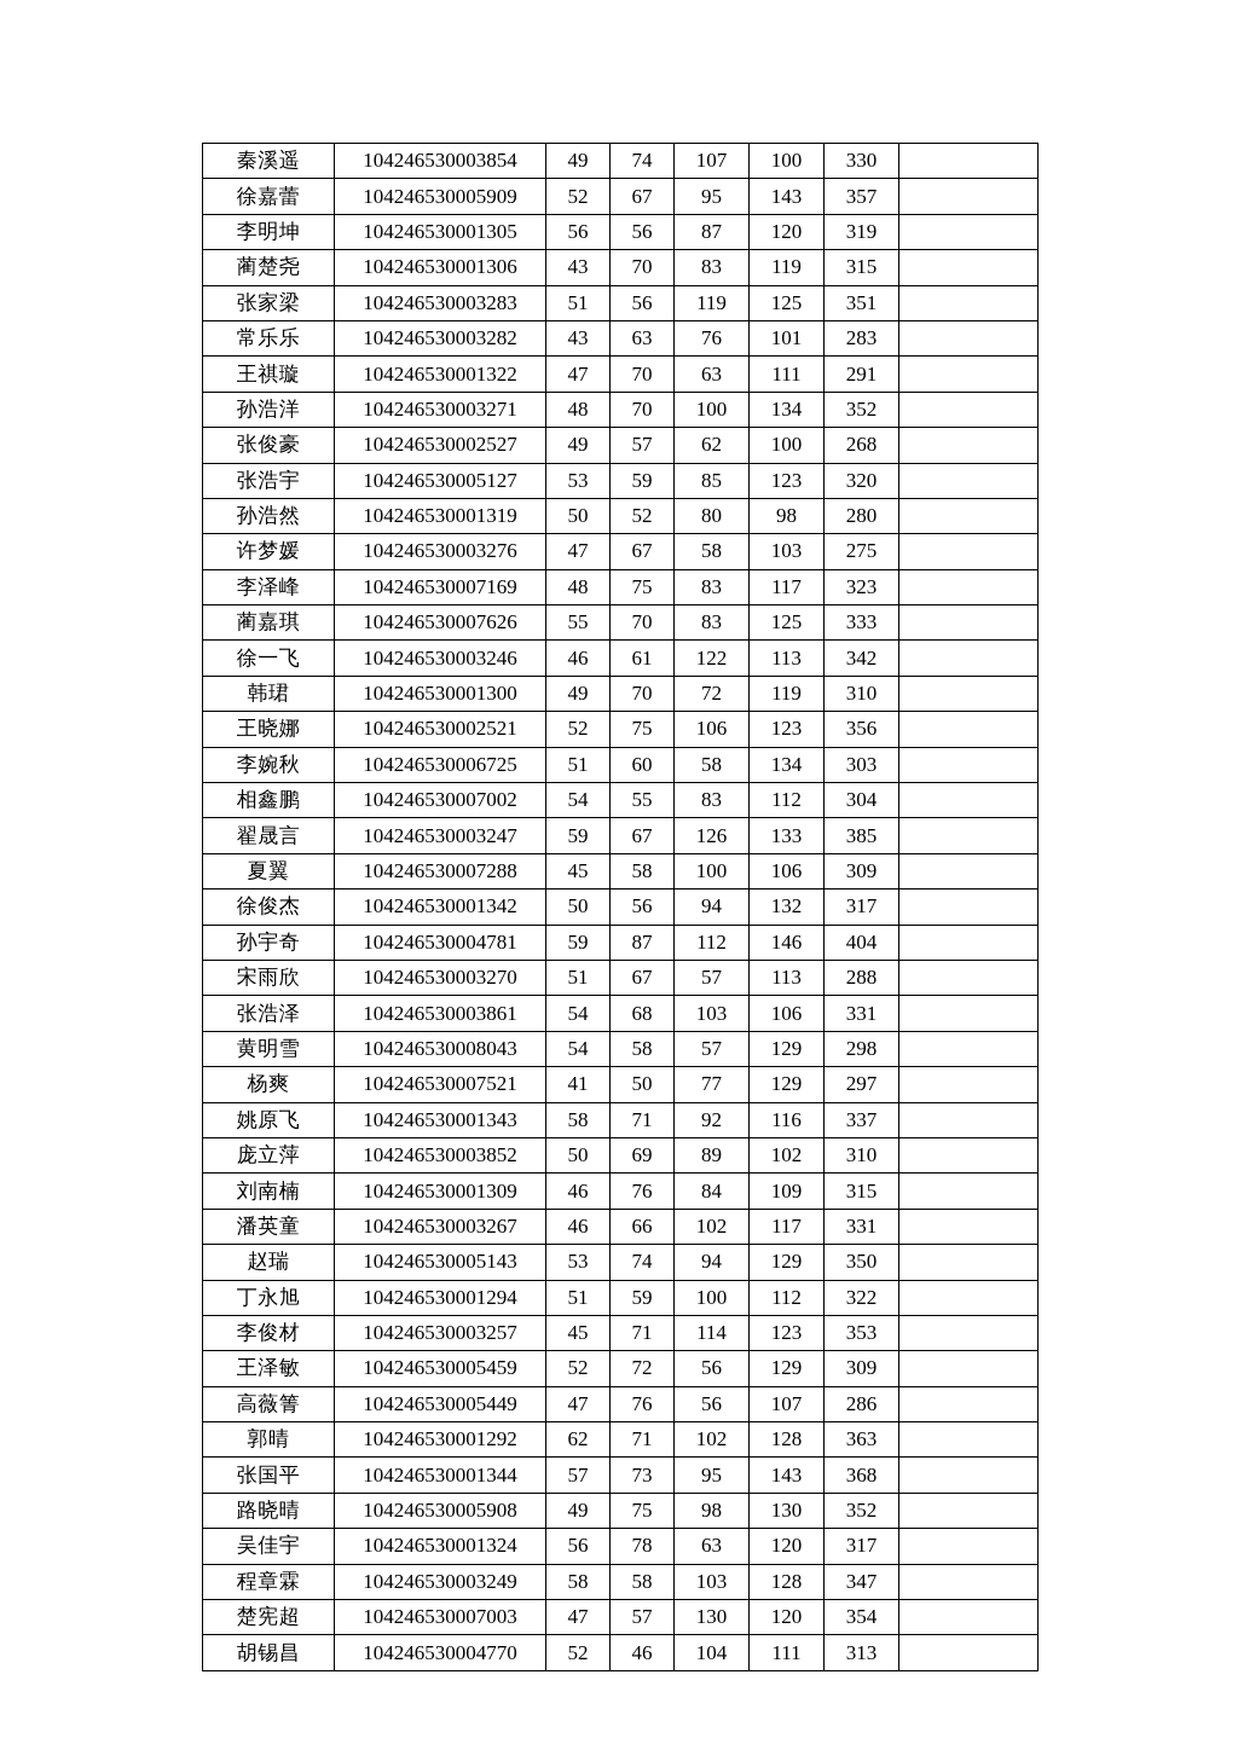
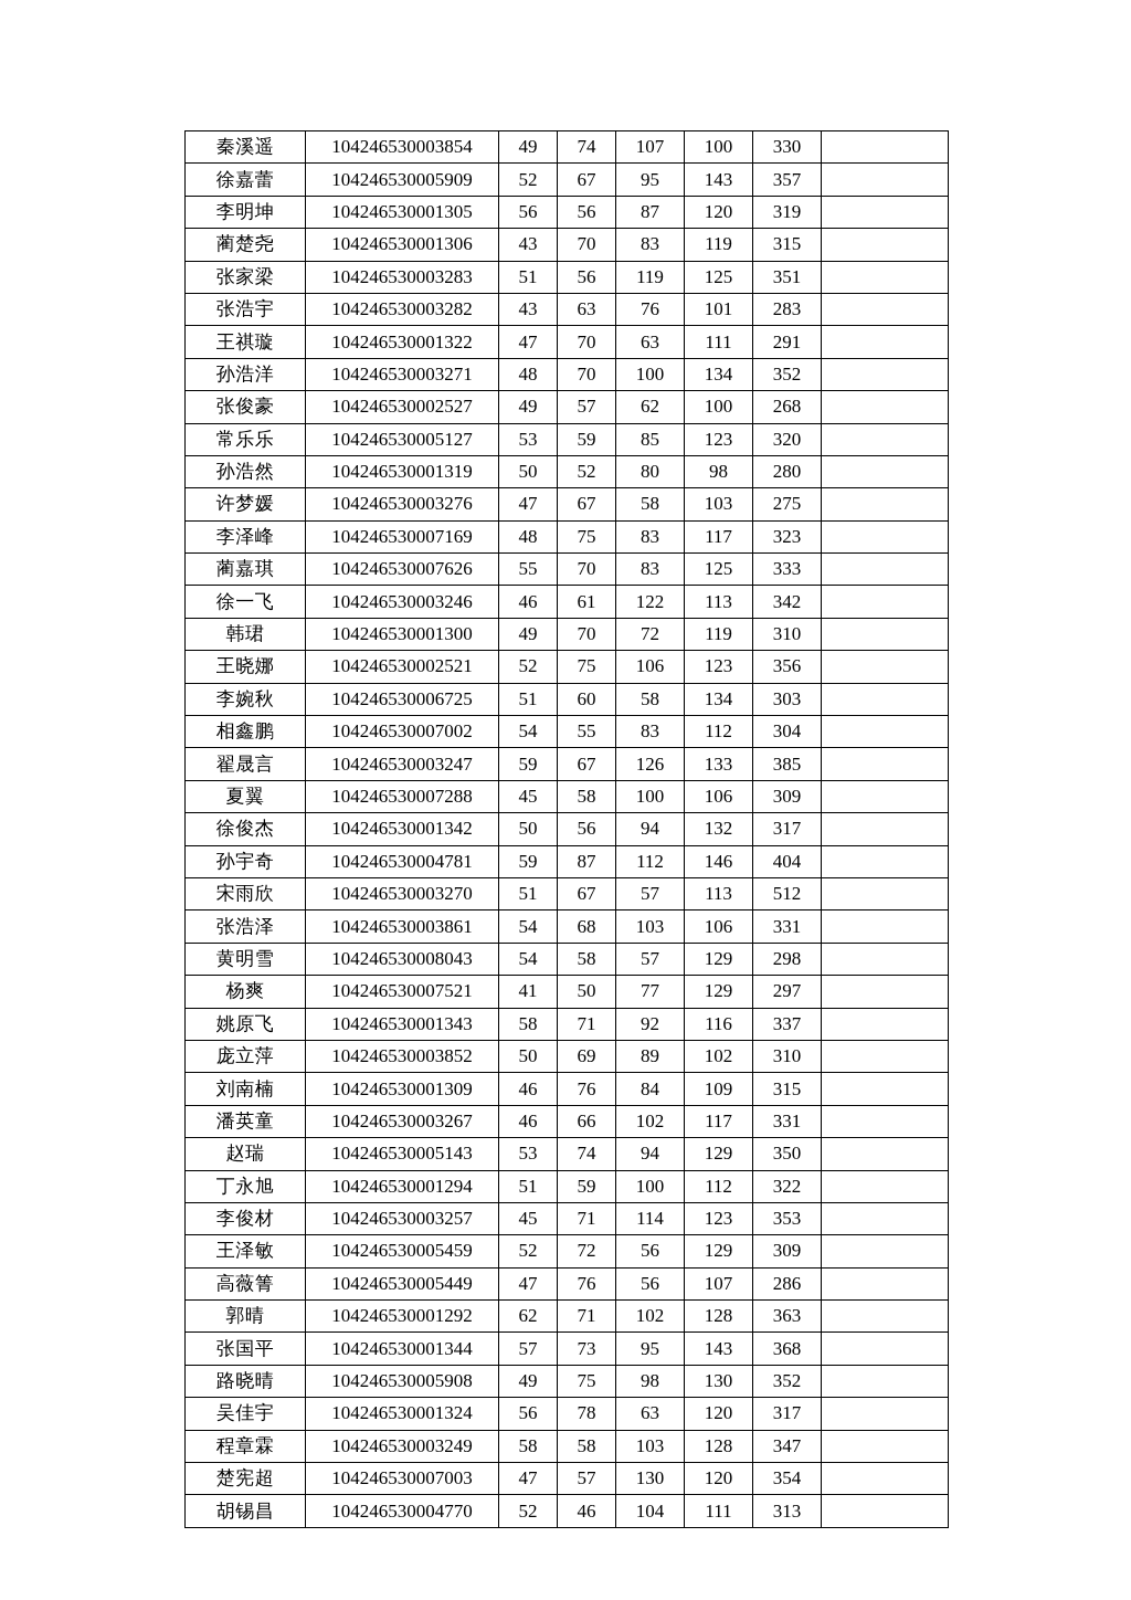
  秦溪遥	104246530003854	49	74	107	100	330
  徐嘉蕾	104246530005909	52	67	95	143	357
  李明坤	104246530001305	56	56	87	120	319
  蔺楚尧	104246530001306	43	70	83	119	315
  张家梁	104246530003283	51	56	119	125	351
- 常乐乐	104246530003282	43	63	76	101	283
+ 张浩宇	104246530003282	43	63	76	101	283
  王祺璇	104246530001322	47	70	63	111	291
  孙浩洋	104246530003271	48	70	100	134	352
  张俊豪	104246530002527	49	57	62	100	268
- 张浩宇	104246530005127	53	59	85	123	320
+ 常乐乐	104246530005127	53	59	85	123	320
  孙浩然	104246530001319	50	52	80	98	280
  许梦媛	104246530003276	47	67	58	103	275
  李泽峰	104246530007169	48	75	83	117	323
  蔺嘉琪	104246530007626	55	70	83	125	333
  徐一飞	104246530003246	46	61	122	113	342
  韩珺	104246530001300	49	70	72	119	310
  王晓娜	104246530002521	52	75	106	123	356
  李婉秋	104246530006725	51	60	58	134	303
  相鑫鹏	104246530007002	54	55	83	112	304
  翟晟言	104246530003247	59	67	126	133	385
  夏翼	104246530007288	45	58	100	106	309
  徐俊杰	104246530001342	50	56	94	132	317
  孙宇奇	104246530004781	59	87	112	146	404
- 宋雨欣	104246530003270	51	67	57	113	288
+ 宋雨欣	104246530003270	51	67	57	113	512
  张浩泽	104246530003861	54	68	103	106	331
  黄明雪	104246530008043	54	58	57	129	298
  杨爽	104246530007521	41	50	77	129	297
  姚原飞	104246530001343	58	71	92	116	337
  庞立萍	104246530003852	50	69	89	102	310
  刘南楠	104246530001309	46	76	84	109	315
  潘英童	104246530003267	46	66	102	117	331
  赵瑞	104246530005143	53	74	94	129	350
  丁永旭	104246530001294	51	59	100	112	322
  李俊材	104246530003257	45	71	114	123	353
  王泽敏	104246530005459	52	72	56	129	309
  高薇箐	104246530005449	47	76	56	107	286
  郭晴	104246530001292	62	71	102	128	363
  张国平	104246530001344	57	73	95	143	368
  路晓晴	104246530005908	49	75	98	130	352
  吴佳宇	104246530001324	56	78	63	120	317
  程章霖	104246530003249	58	58	103	128	347
  楚宪超	104246530007003	47	57	130	120	354
  胡锡昌	104246530004770	52	46	104	111	313
